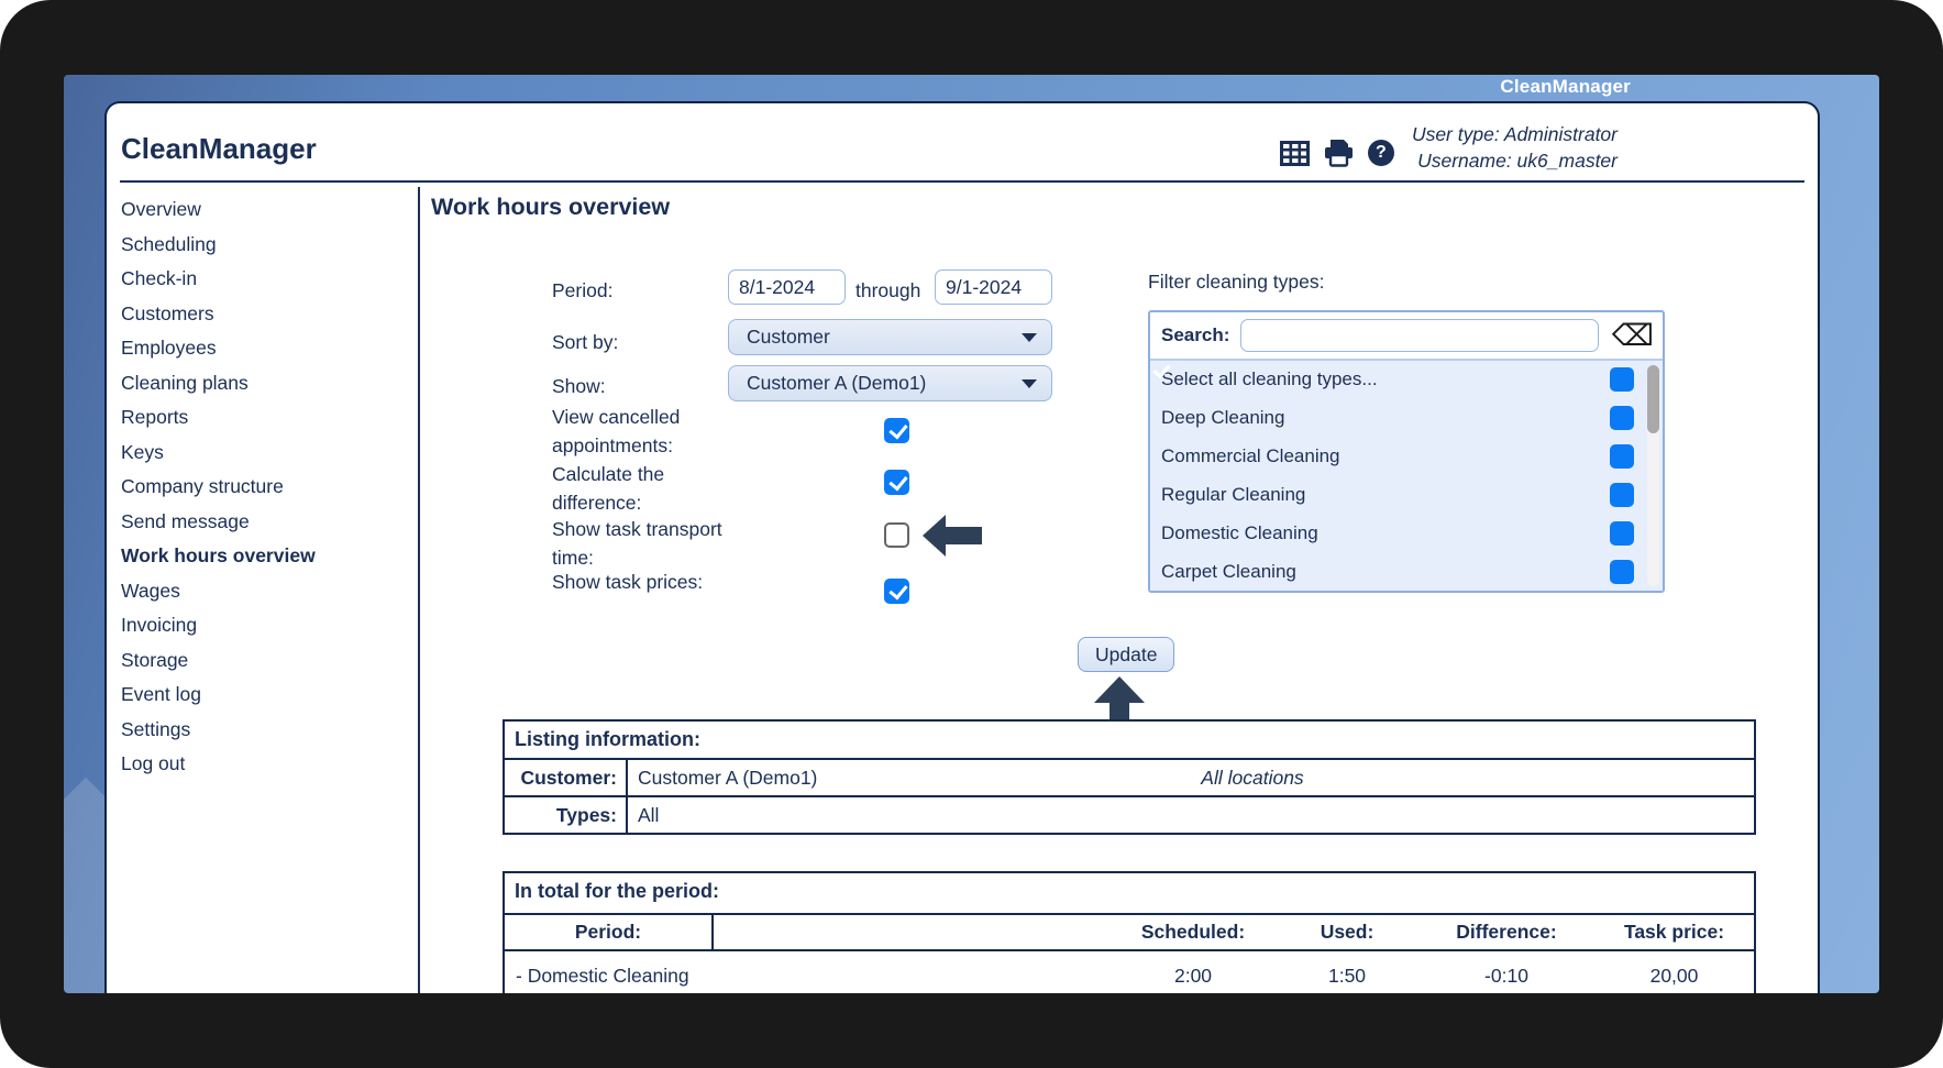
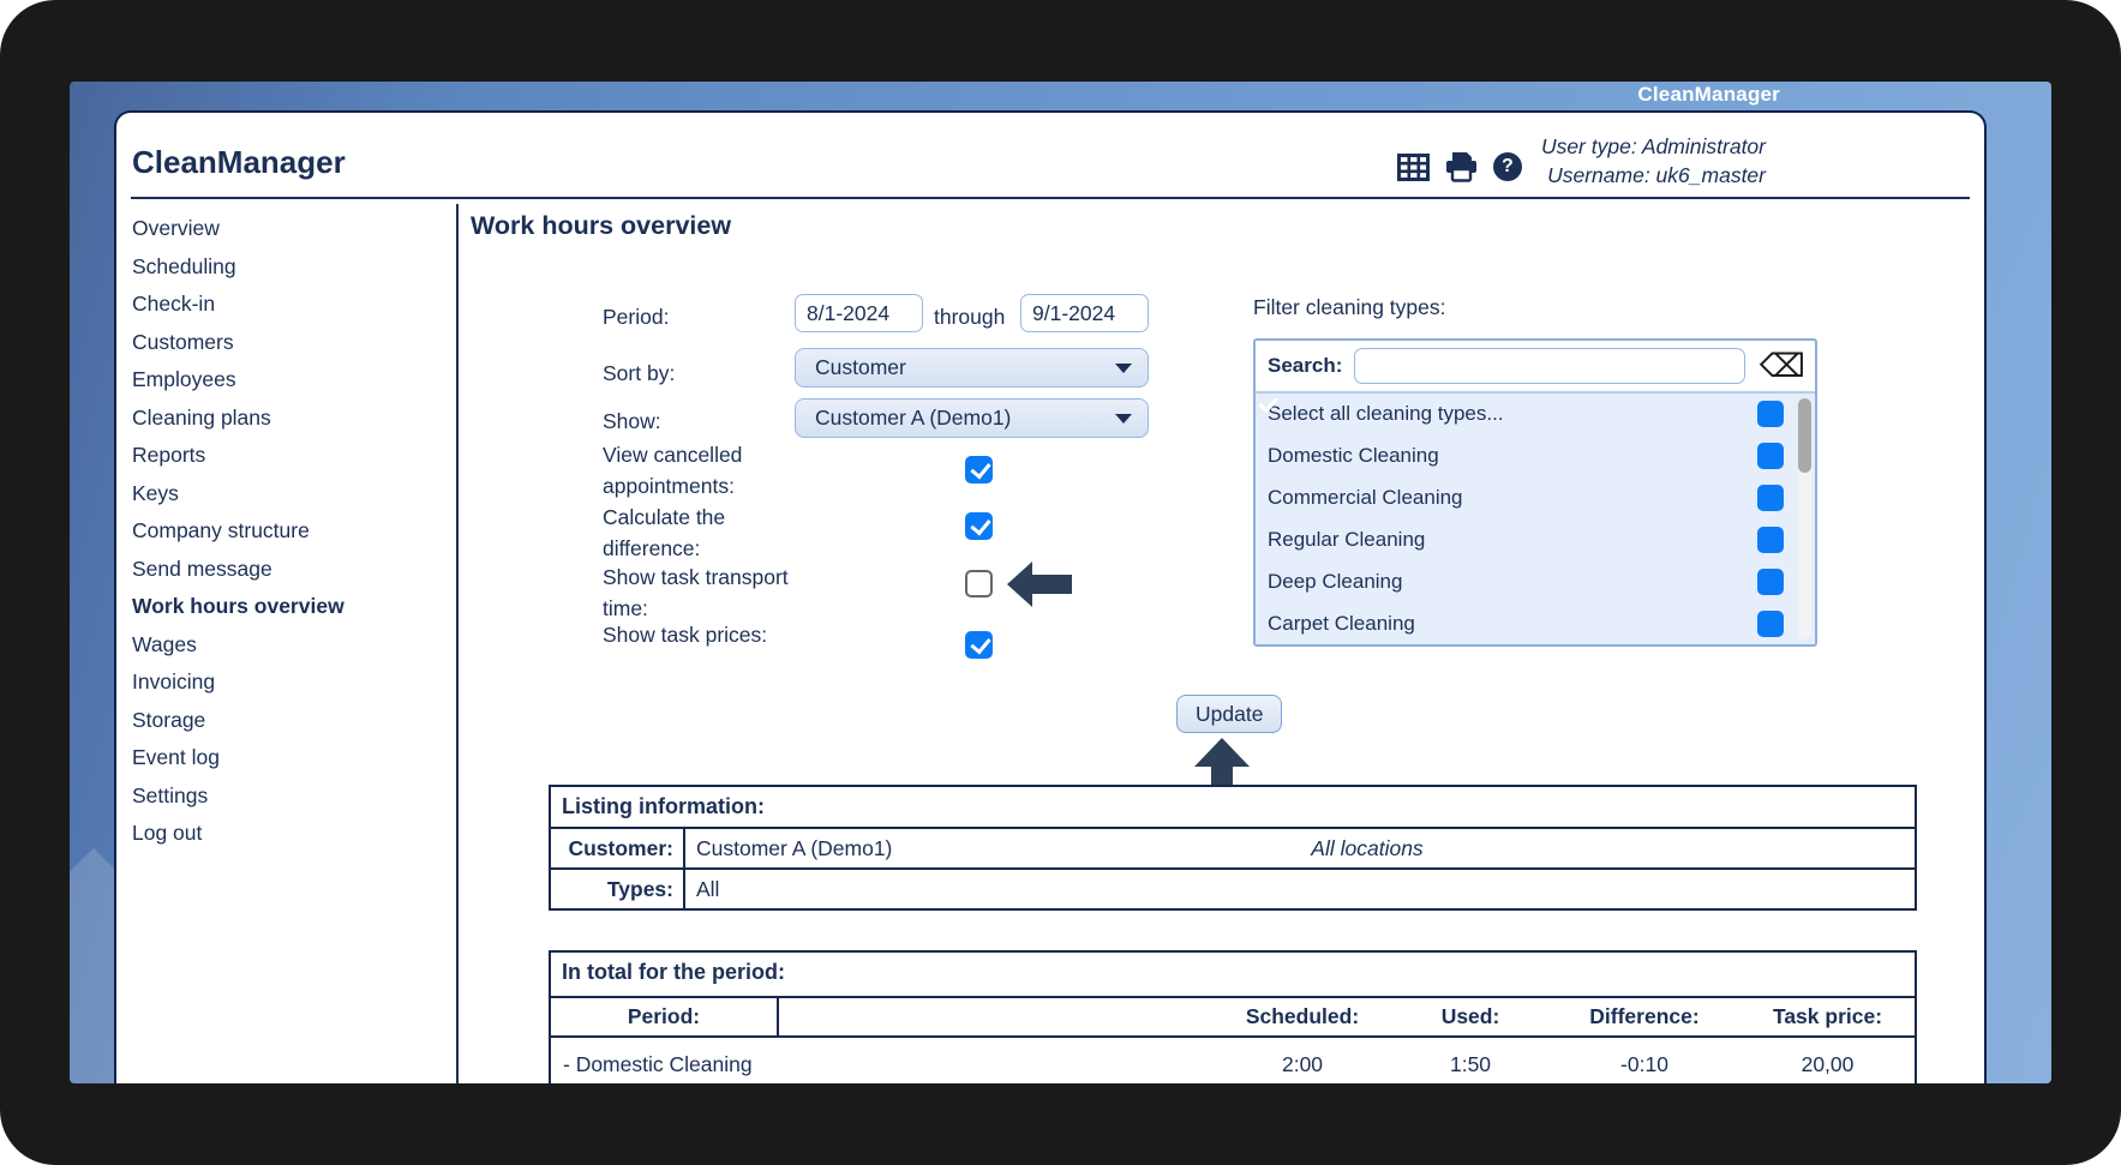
  CleanManager
  CleanManager
  ?
  User type: Administrator
  Username: uk6_master
  Overview
  Scheduling
  Check-in
  Customers
  Employees
  Cleaning plans
  Reports
  Keys
  Company structure
  Send message
  Work hours overview
  Wages
  Invoicing
  Storage
  Event log
  Settings
  Log out
  Work hours overview
  Period:
  8/1-2024
  through
  9/1-2024
  Sort by:
  Customer
  Show:
  Customer A (Demo1)
  View cancelled appointments:
  Calculate the difference:
  Show task transport time:
  Show task prices:
  Filter cleaning types:
  Search:
  ⌫
  Select all cleaning types...
- Deep Cleaning
+ Domestic Cleaning
  Commercial Cleaning
  Regular Cleaning
- Domestic Cleaning
+ Deep Cleaning
  Carpet Cleaning
  Update
  Listing information:
  Customer:
  Customer A (Demo1)
  All locations
  Types:
  All
  In total for the period:
  Period:
  Scheduled:
  Used:
  Difference:
  Task price:
  - Domestic Cleaning
  2:00
  1:50
  -0:10
  20,00
